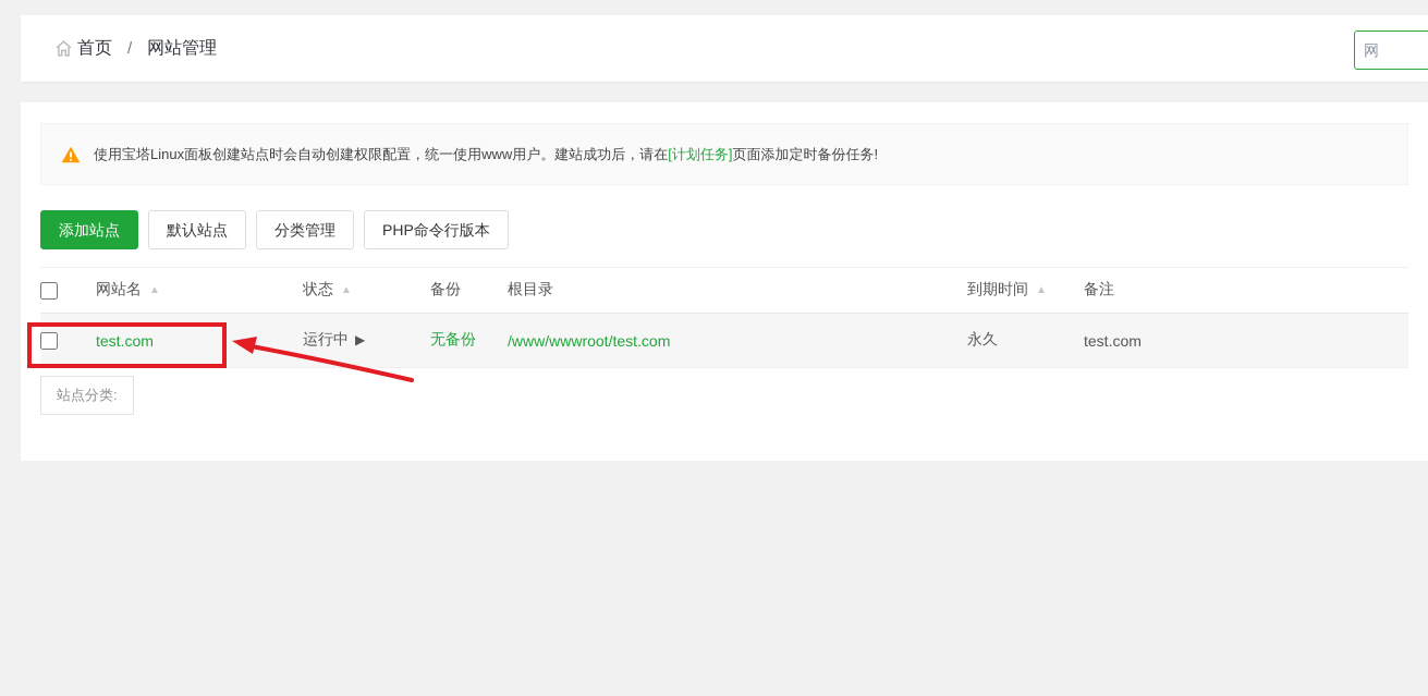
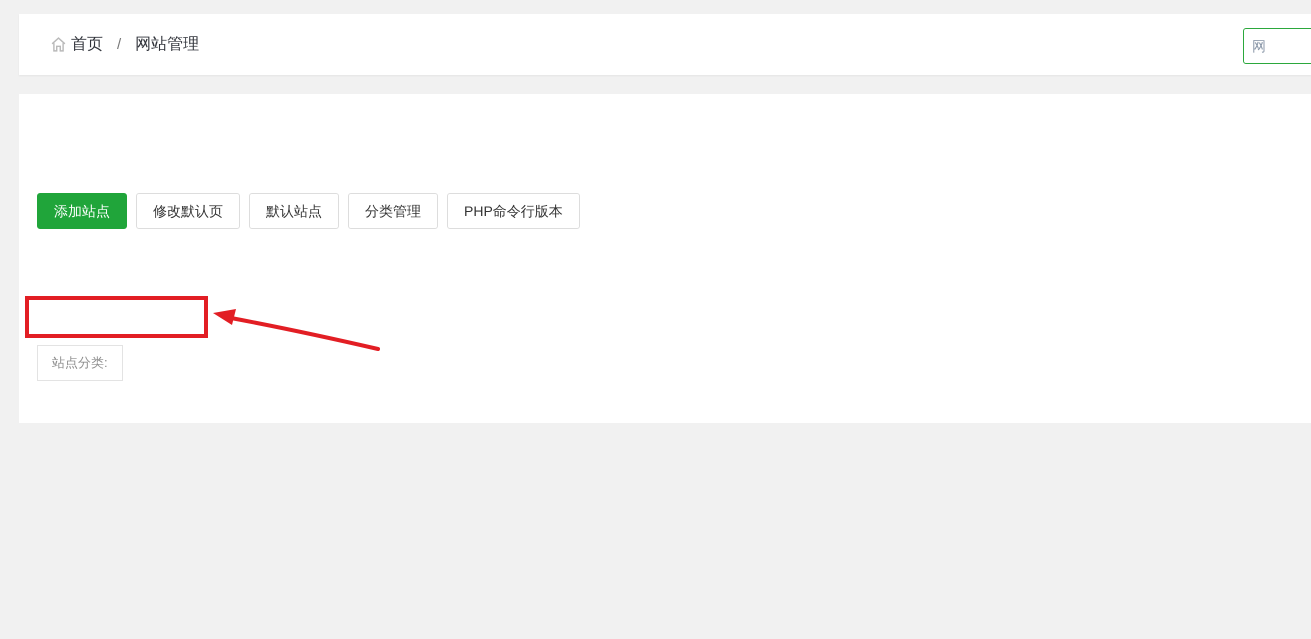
  首页
  /
  网站管理
  网
- 使用宝塔Linux面板创建站点时会自动创建权限配置，统一使用www用户。建站成功后，请在
- [计划任务]
- 页面添加定时备份任务!
  添加站点
+ 修改默认页
  默认站点
  分类管理
  PHP命令行版本
- 	网站名 ▲	状态 ▲	备份	根目录	到期时间 ▲	备注
- 	test.com	运行中 ▶	无备份	/www/wwwroot/test.com	永久	test.com
  站点分类:
